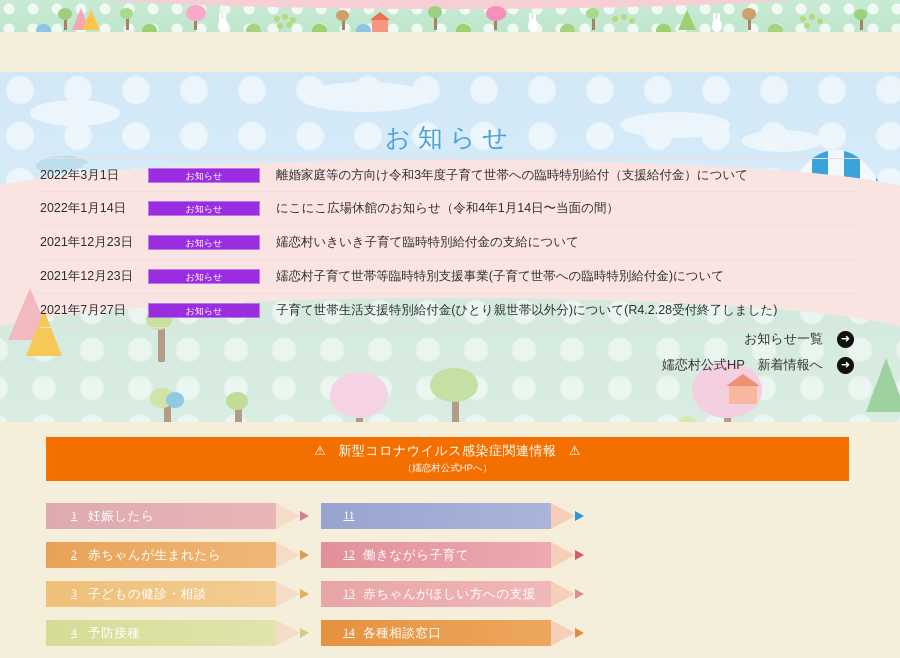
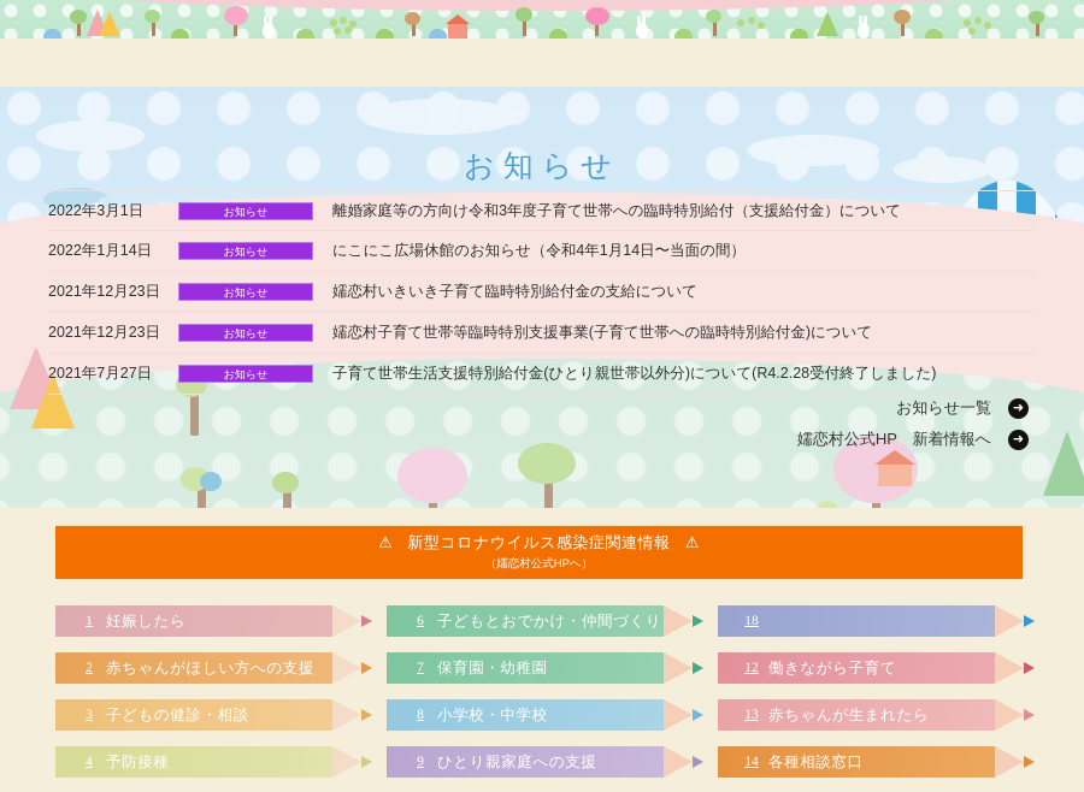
  お知らせ
  2022年3月1日
  お知らせ
  離婚家庭等の方向け令和3年度子育て世帯への臨時特別給付（支援給付金）について
  2022年1月14日
  お知らせ
  にこにこ広場休館のお知らせ（令和4年1月14日〜当面の間）
  2021年12月23日
  お知らせ
  嬬恋村いきいき子育て臨時特別給付金の支給について
  2021年12月23日
  お知らせ
  嬬恋村子育て世帯等臨時特別支援事業(子育て世帯への臨時特別給付金)について
  2021年7月27日
  お知らせ
  子育て世帯生活支援特別給付金(ひとり親世帯以外分)について(R4.2.28受付終了しました)
  お知らせ一覧
  ➜
  嬬恋村公式HP 新着情報へ
  ➜
  ⚠ 新型コロナウイルス感染症関連情報 ⚠
  （嬬恋村公式HPへ）
  1
  妊娠したら
  2
- 赤ちゃんが生まれたら
+ 赤ちゃんがほしい方への支援
  3
  子どもの健診・相談
  4
  予防接種
+ 6
+ 子どもとおでかけ・仲間づくり
+ 7
+ 保育園・幼稚園
+ 8
+ 小学校・中学校
+ 9
+ ひとり親家庭への支援
- 11
+ 18
  12
  働きながら子育て
  13
- 赤ちゃんがほしい方への支援
+ 赤ちゃんが生まれたら
  14
  各種相談窓口
